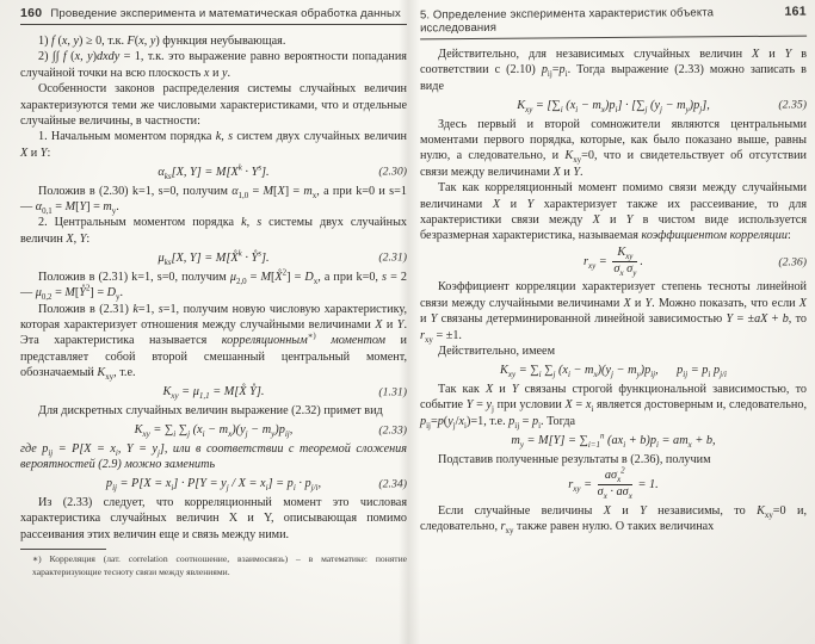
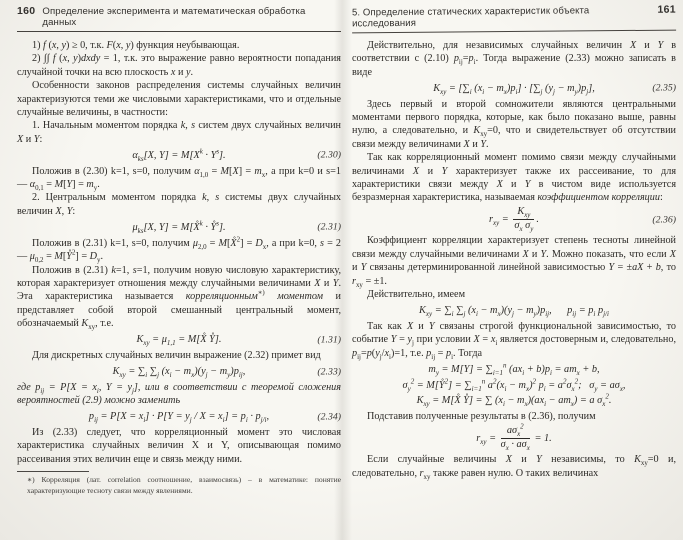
  160
- Проведение эксперимента и математическая обработка данных
+ Определение эксперимента и математическая обработка данных
  1) f (x, y) ≥ 0, т.к. F(x, y) функция неубывающая.
  2) ∫∫ f (x, y)dxdy = 1, т.к. это выражение равно вероятности попадания случайной точки на всю плоскость x и y.
  Особенности законов распределения системы случайных величин характеризуются теми же числовыми характеристиками, что и отдельные случайные величины, в частности:
  1. Начальным моментом порядка k, s систем двух случайных величин X и Y:
  αks[X, Y] = M[Xk · Ys].
  (2.30)
  Положив в (2.30) k=1, s=0, получим α = M[X] = m , а при k=0 и s=1 — α = M[Y] = m .
  2. Центральным моментом порядка k, s системы двух случайных величин X, Y:
  μks[X, Y] = M[X̊k · Y̊s].
  (2.31)
  Положив в (2.31) k=1, s=0, получим μ = M[X̊ ] = D , а при k=0, s = 2 — μ = M[Y̊ ] = D .
  Положив в (2.31) k=1, s=1, получим новую числовую характеристику, которая характеризует отношения между случайными величинами X и Y. Эта характеристика называется корреляционным моментом и представляет собой второй смешанный центральный момент, обозначаемый K , т.е.
  Kxy = μ1,1 = M[X̊ Y̊].
  (1.31)
  Для дискретных случайных величин выражение (2.32) примет вид
  Kxy = ∑i ∑j (xi − mx)(yj − my)pij,
  (2.33)
  где p = P[X = x , Y = y ], или в соответствии с теоремой сложения вероятностей (2.9) можно заменить
  pij = P[X = xi] · P[Y = yj / X = xi] = pi · pj/i,
  (2.34)
  Из (2.33) следует, что корреляционный момент это числовая характеристика случайных величин X и Y, описывающая помимо рассеивания этих величин еще и связь между ними.
  ∗) Корреляция (лат. correlation соотношение, взаимосвязь) – в математике: понятие характеризующие тесноту связи между явлениями.
- 5. Определение эксперимента характеристик объекта исследования
+ 5. Определение статических характеристик объекта исследования
  161
  Действительно, для независимых случайных величин X и Y в соответствии с (2.10) p =p . Тогда выражение (2.33) можно записать в виде
  Kxy = [∑i (xi − mx)pi] · [∑j (yj − my)pj],
  (2.35)
  Здесь первый и второй сомножители являются центральными моментами первого порядка, которые, как было показано выше, равны нулю, а следовательно, и K =0, что и свидетельствует об отсутствии связи между величинами X и Y.
  Так как корреляционный момент помимо связи между случайными величинами X и Y характеризует также их рассеивание, то для характеристики связи между X и Y в чистом виде используется безразмерная характеристика, называемая коэффициентом корреляции:
  rxy =
  Kxy
  σx σy
  .
  (2.36)
  Коэффициент корреляции характеризует степень тесноты линейной связи между случайными величинами X и Y. Можно показать, что если X и Y связаны детерминированной линейной зависимостью Y = ±aX + b, то r = ±1.
  Действительно, имеем
  Kxy = ∑i ∑j (xi − mx)(yj − my)pij, pij = pi pj/i
  Так как X и Y связаны строгой функциональной зависимостью, то событие Y = y при условии X = x является достоверным и, следовательно, p =p(y /x )=1, т.е. p = p . Тогда
  my = M[Y] = ∑i=1n (axi + b)pi = amx + b,
+ σy2 = M[Y̊2] = ∑i=1n a2(xi − mx)2 pi = a2σx2; σy = aσx,
+ Kxy = M[X̊ Y̊] = ∑ (xi − mx)(axi − amx) = a σx2.
  Подставив полученные результаты в (2.36), получим
  rxy =
  aσx2
  σx · aσx
  = 1.
  Если случайные величины X и Y независимы, то K =0 и, следовательно, r также равен нулю. О таких величинах
